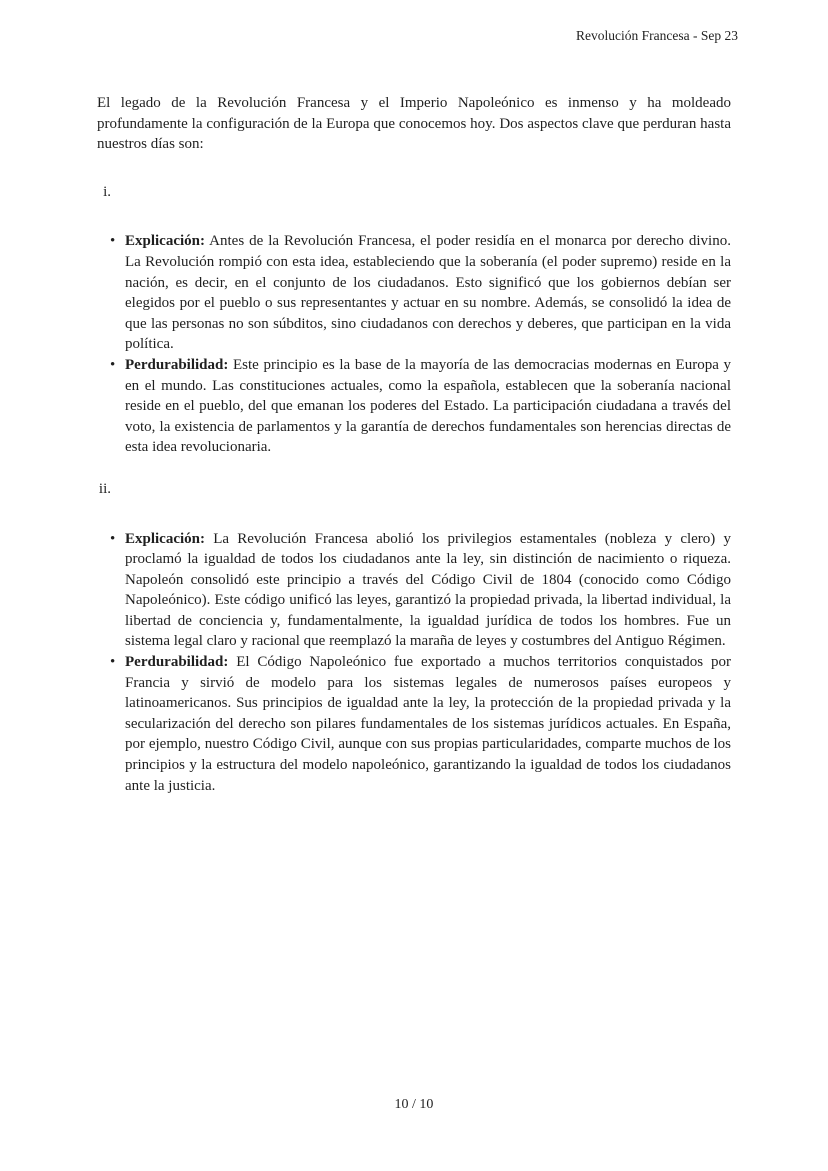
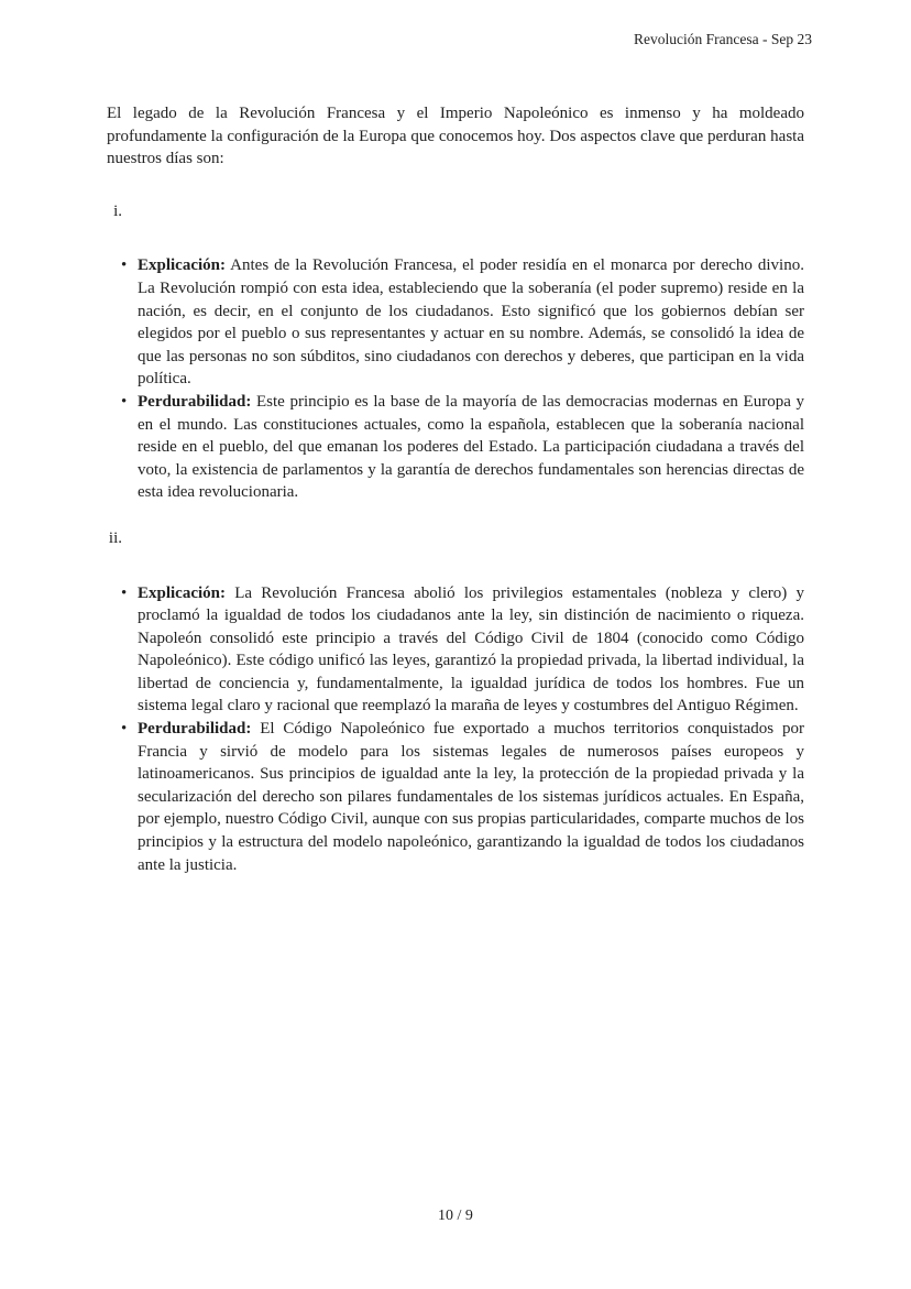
  Revolución Francesa - Sep 23
  El legado de la Revolución Francesa y el Imperio Napoleónico es inmenso y ha moldeado profundamente la configuración de la Europa que conocemos hoy. Dos aspectos clave que perduran hasta nuestros días son:
  i.
  •
  Explicación: Antes de la Revolución Francesa, el poder residía en el monarca por derecho divino. La Revolución rompió con esta idea, estableciendo que la soberanía (el poder supremo) reside en la nación, es decir, en el conjunto de los ciudadanos. Esto significó que los gobiernos debían ser elegidos por el pueblo o sus representantes y actuar en su nombre. Además, se consolidó la idea de que las personas no son súbditos, sino ciudadanos con derechos y deberes, que participan en la vida política.
  •
  Perdurabilidad: Este principio es la base de la mayoría de las democracias modernas en Europa y en el mundo. Las constituciones actuales, como la española, establecen que la soberanía nacional reside en el pueblo, del que emanan los poderes del Estado. La participación ciudadana a través del voto, la existencia de parlamentos y la garantía de derechos fundamentales son herencias directas de esta idea revolucionaria.
  ii.
  •
  Explicación: La Revolución Francesa abolió los privilegios estamentales (nobleza y clero) y proclamó la igualdad de todos los ciudadanos ante la ley, sin distinción de nacimiento o riqueza. Napoleón consolidó este principio a través del Código Civil de 1804 (conocido como Código Napoleónico). Este código unificó las leyes, garantizó la propiedad privada, la libertad individual, la libertad de conciencia y, fundamentalmente, la igualdad jurídica de todos los hombres. Fue un sistema legal claro y racional que reemplazó la maraña de leyes y costumbres del Antiguo Régimen.
  •
  Perdurabilidad: El Código Napoleónico fue exportado a muchos territorios conquistados por Francia y sirvió de modelo para los sistemas legales de numerosos países europeos y latinoamericanos. Sus principios de igualdad ante la ley, la protección de la propiedad privada y la secularización del derecho son pilares fundamentales de los sistemas jurídicos actuales. En España, por ejemplo, nuestro Código Civil, aunque con sus propias particularidades, comparte muchos de los principios y la estructura del modelo napoleónico, garantizando la igualdad de todos los ciudadanos ante la justicia.
- 10 / 10
+ 10 / 9
